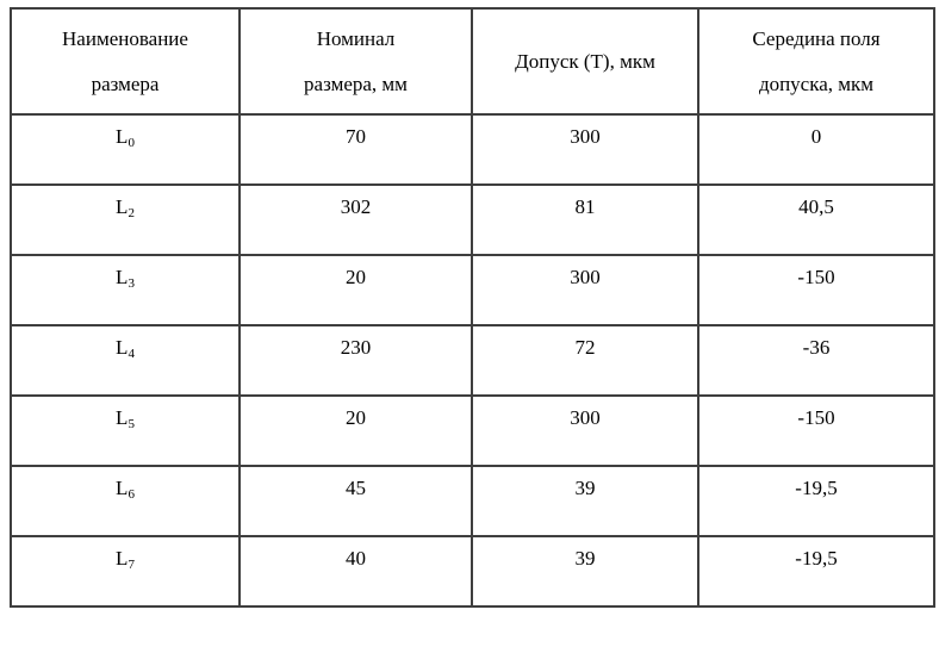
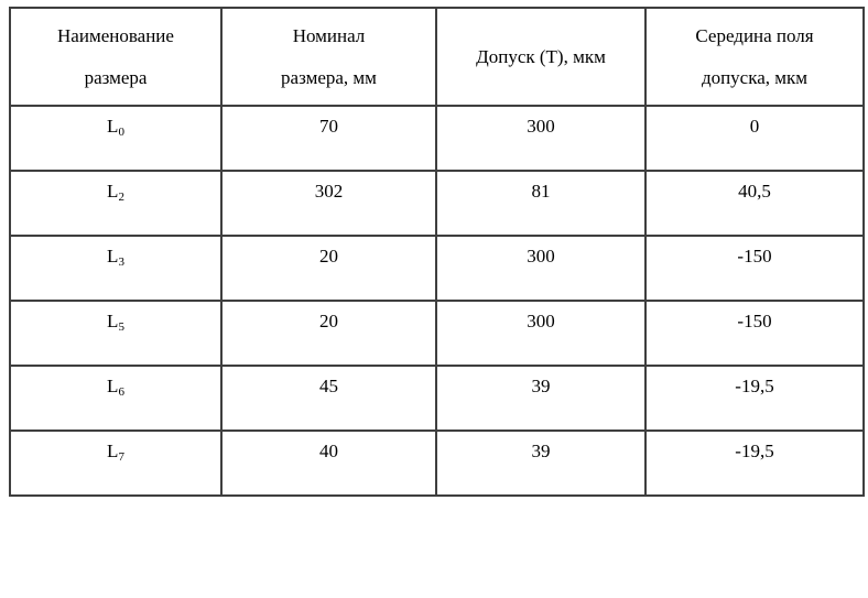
  Наименование размера	Номинал размера, мм	Допуск (Т), мкм	Середина поля допуска, мкм
  L0	70	300	0
  L2	302	81	40,5
  L3	20	300	-150
- L4	230	72	-36
  L5	20	300	-150
  L6	45	39	-19,5
  L7	40	39	-19,5
